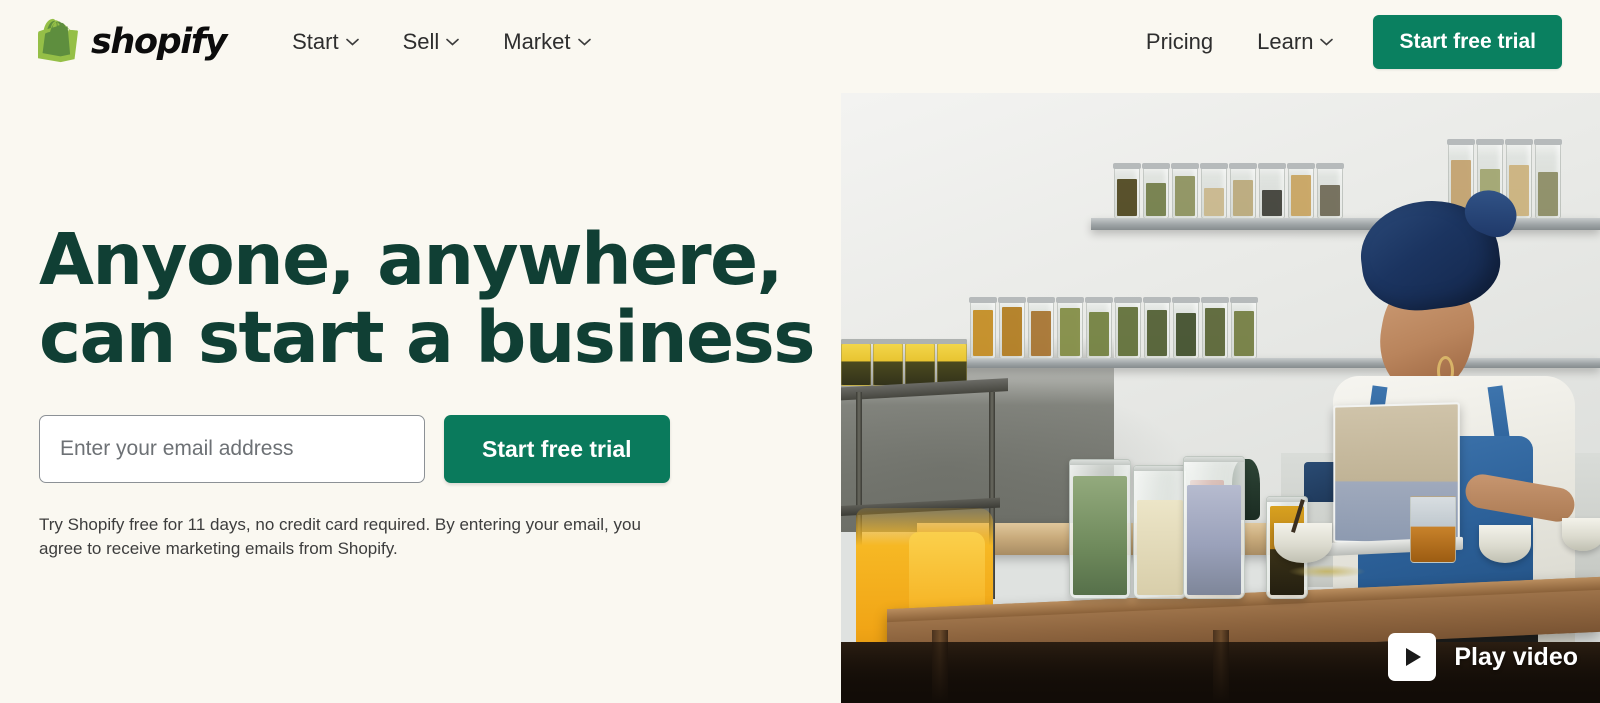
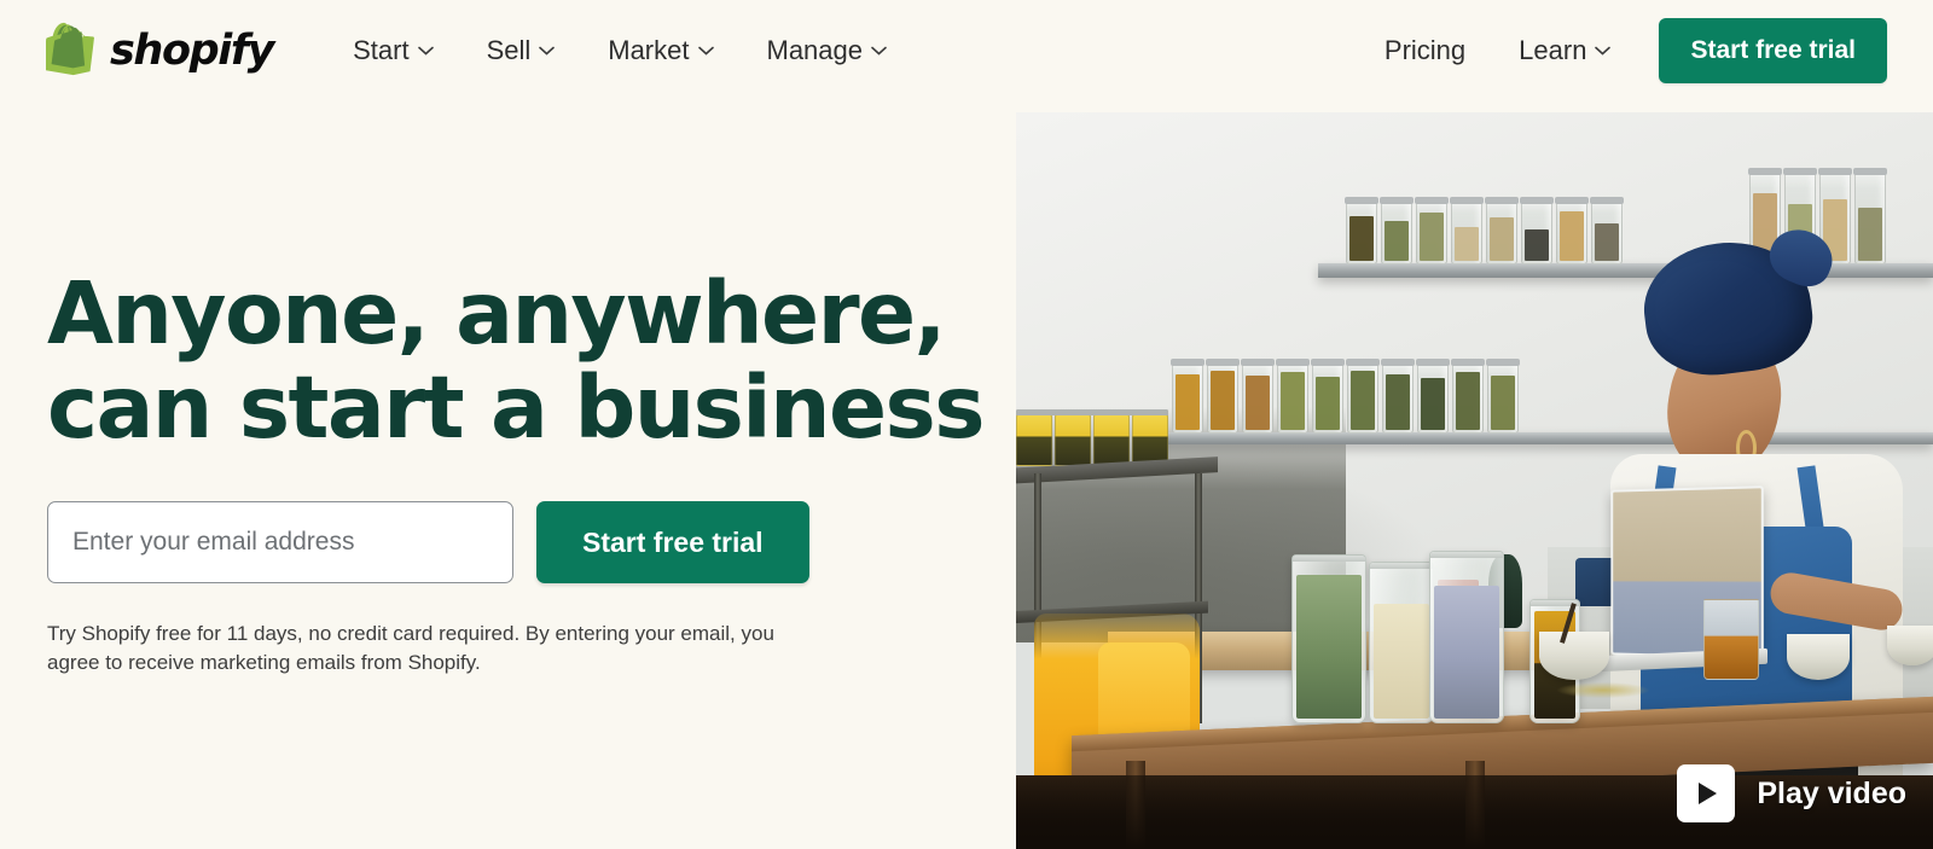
  shopify
  Start
  Sell
  Market
+ Manage
  Pricing
  Learn
  Start free trial
  Anyone, anywhere,
  can start a business
  Enter your email address
  Start free trial
  Try Shopify free for 11 days, no credit card required. By entering your email, you agree to receive marketing emails from Shopify.
  Play video
